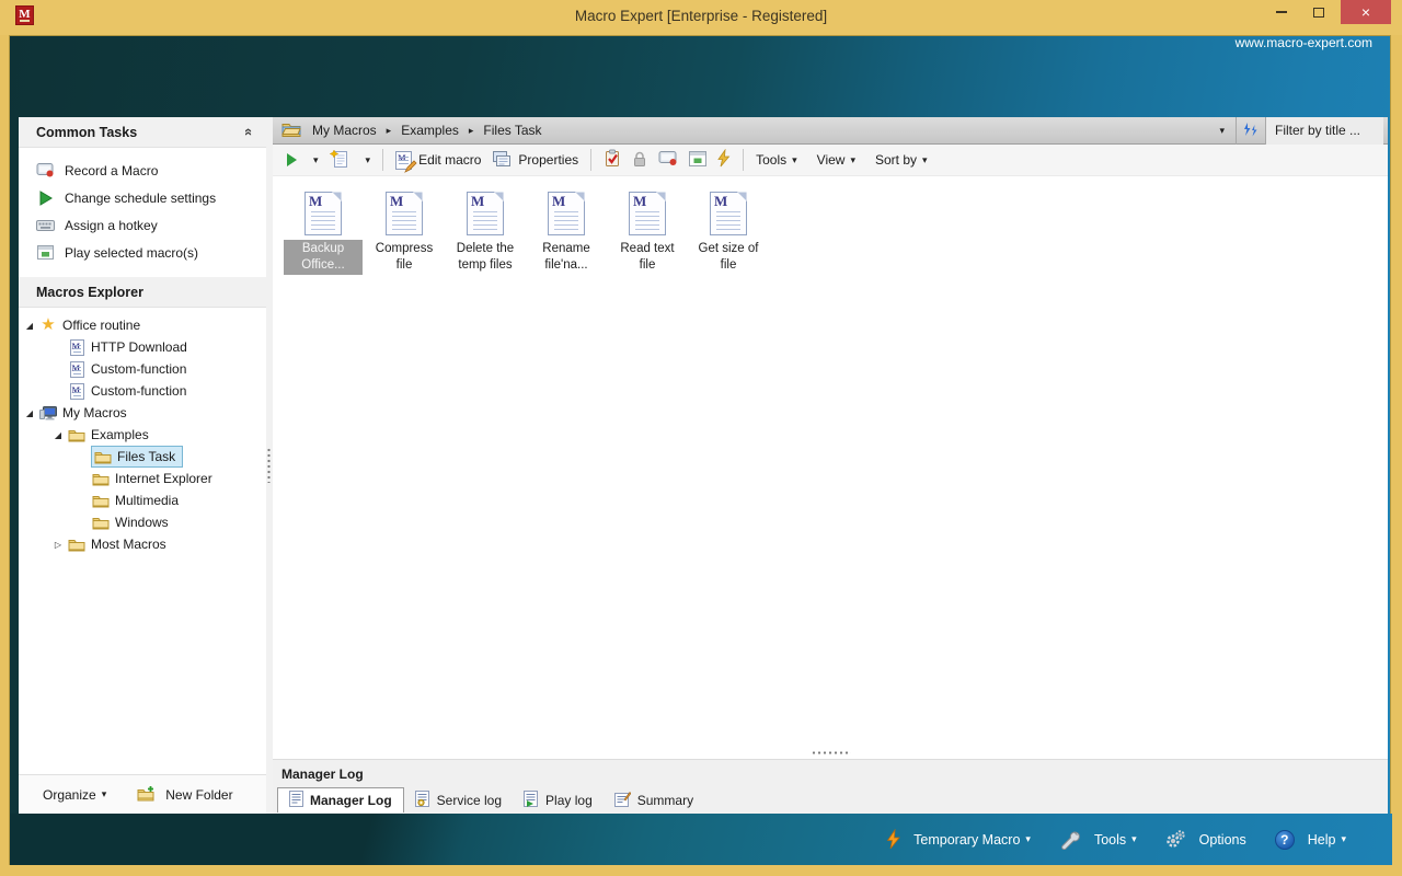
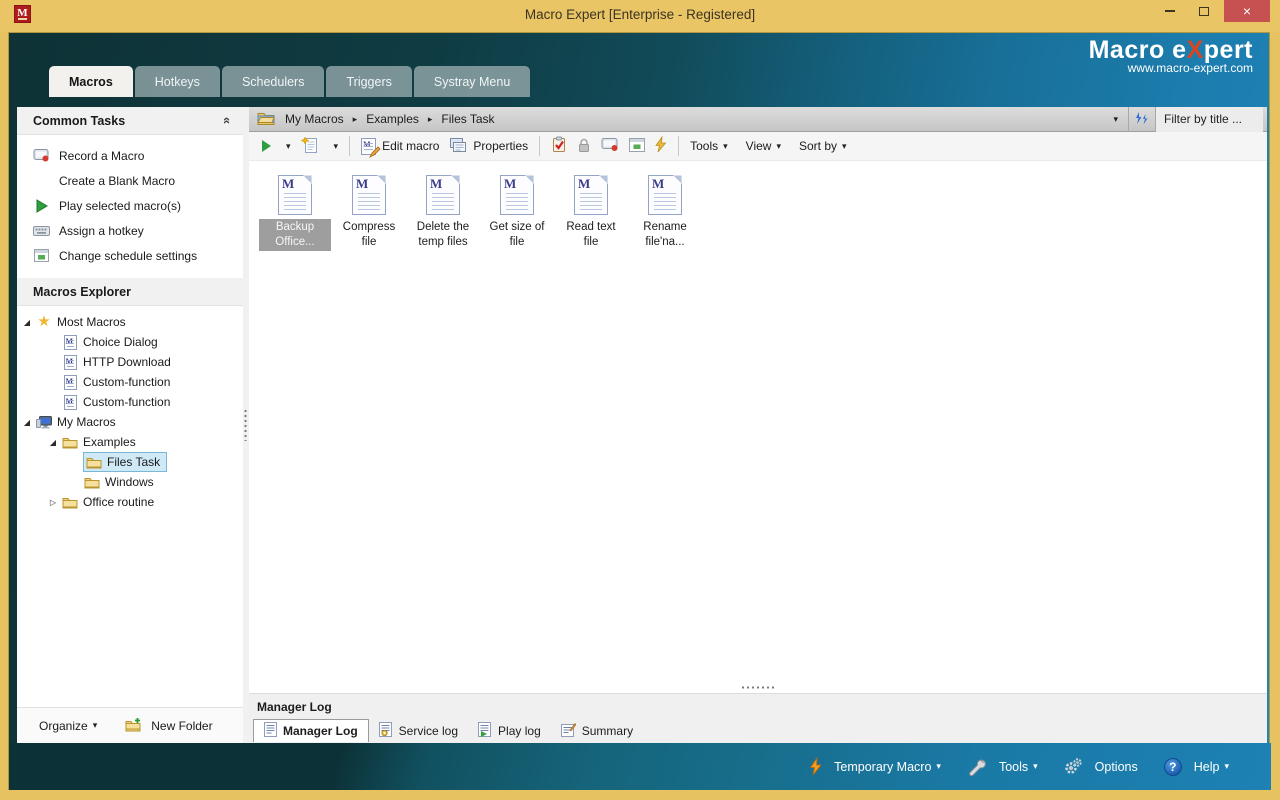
  M
  Macro Expert [Enterprise - Registered]
  ×
+ Macros
+ Hotkeys
+ Schedulers
+ Triggers
+ Systray Menu
+ Macro eXpert
  www.macro-expert.com
  Common Tasks
  Record a Macro
+ Create a Blank Macro
- Change schedule settings
+ Play selected macro(s)
  Assign a hotkey
- Play selected macro(s)
+ Change schedule settings
  Macros Explorer
  ◢
  ★
- Office routine
+ Most Macros
+ Choice Dialog
  HTTP Download
  Custom-function
  Custom-function
  ◢
  My Macros
  ◢
  Examples
  Files Task
- Internet Explorer
- Multimedia
  Windows
  ▷
- Most Macros
+ Office routine
  Organize
  ▾
  New Folder
  My Macros
  ▸
  Examples
  ▸
  Files Task
  ▾
  Filter by title ...
  ▾
  ▾
  Edit macro
  Properties
  Tools
  ▾
  View
  ▾
  Sort by
  ▾
  M
  Backup Office...
  M
  Compress file
  M
  Delete the temp files
  M
- Rename file'na...
+ Get size of file
  M
  Read text file
  M
- Get size of file
+ Rename file'na...
  Manager Log
  Manager Log
  Service log
  Play log
  Summary
  Temporary Macro
  ▾
  Tools
  ▾
  Options
  ?
  Help
  ▾
